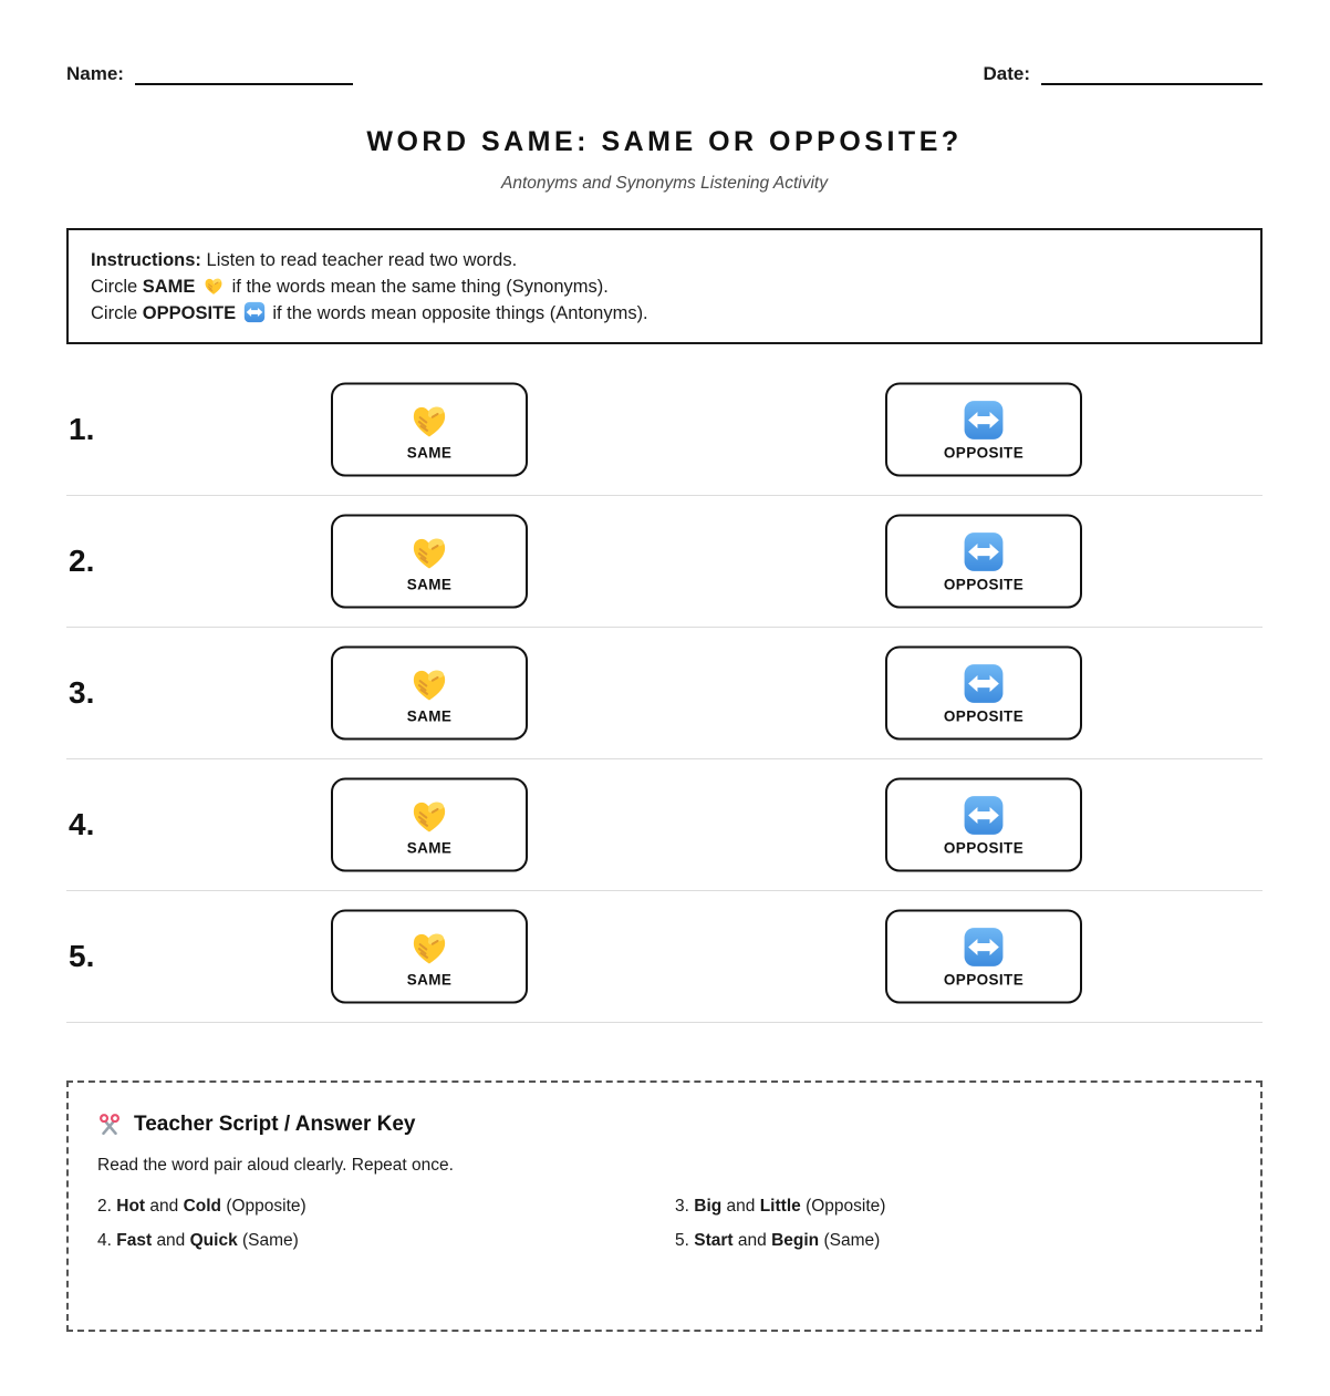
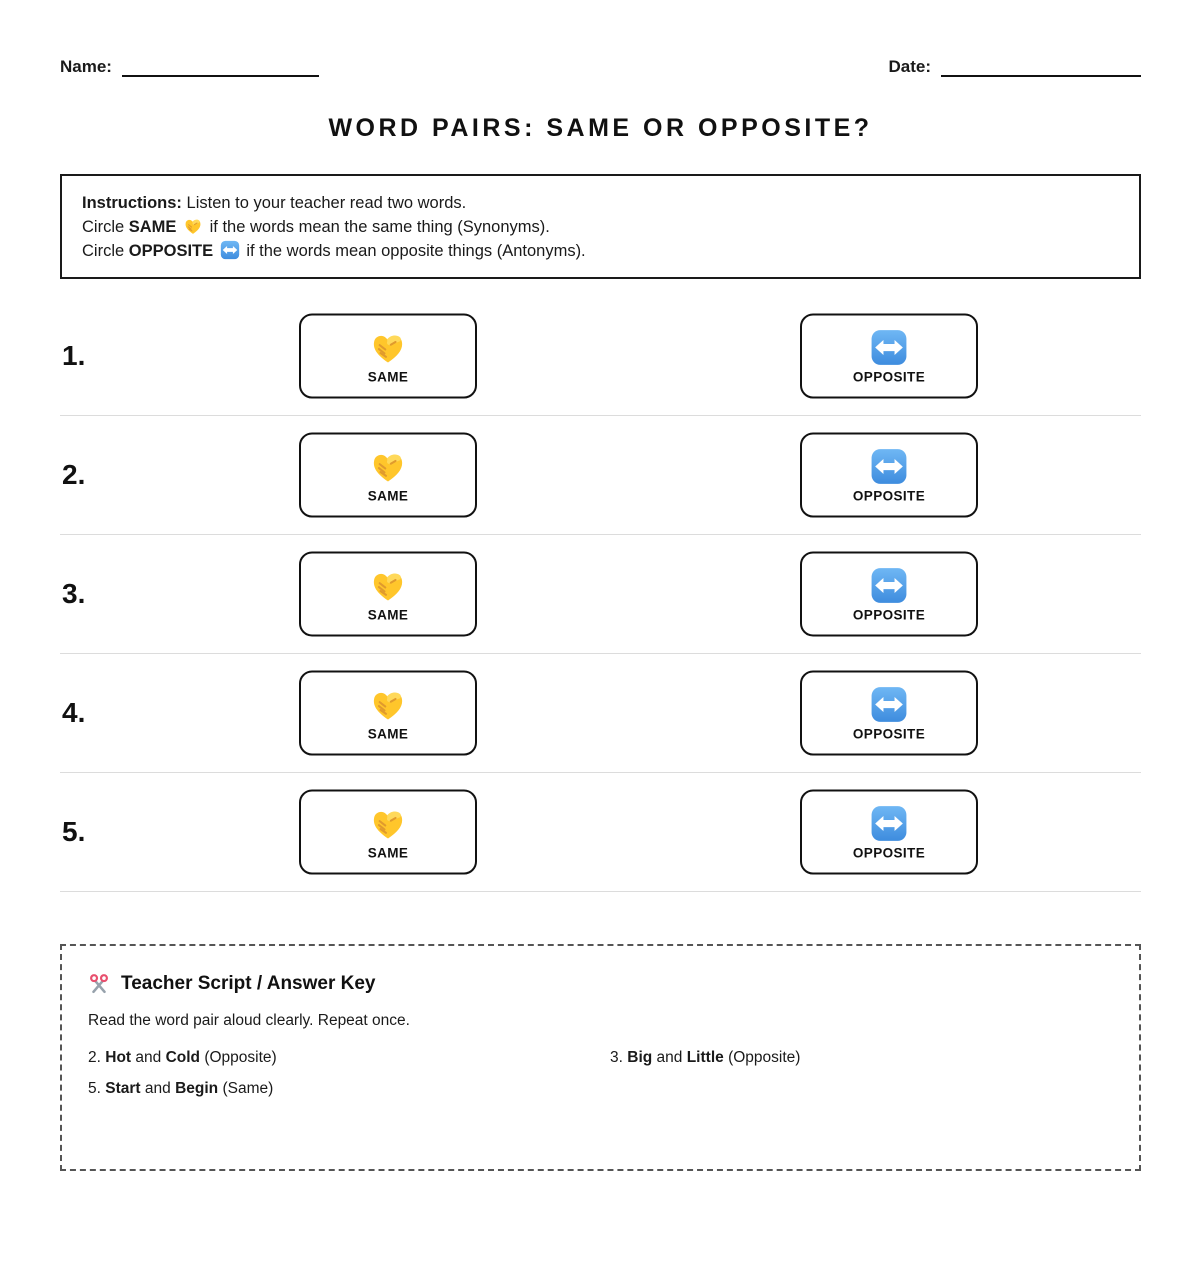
  Name:
  Date:
- WORD SAME: SAME OR OPPOSITE?
+ WORD PAIRS: SAME OR OPPOSITE?
- Antonyms and Synonyms Listening Activity
- Instructions: Listen to read teacher read two words.
+ Instructions: Listen to your teacher read two words.
  Circle SAME if the words mean the same thing (Synonyms).
  Circle OPPOSITE if the words mean opposite things (Antonyms).
  1.
  SAME
  OPPOSITE
  2.
  SAME
  OPPOSITE
  3.
  SAME
  OPPOSITE
  4.
  SAME
  OPPOSITE
  5.
  SAME
  OPPOSITE
  Teacher Script / Answer Key
  Read the word pair aloud clearly. Repeat once.
  2. Hot and Cold (Opposite)
  3. Big and Little (Opposite)
- 4. Fast and Quick (Same)
  5. Start and Begin (Same)
